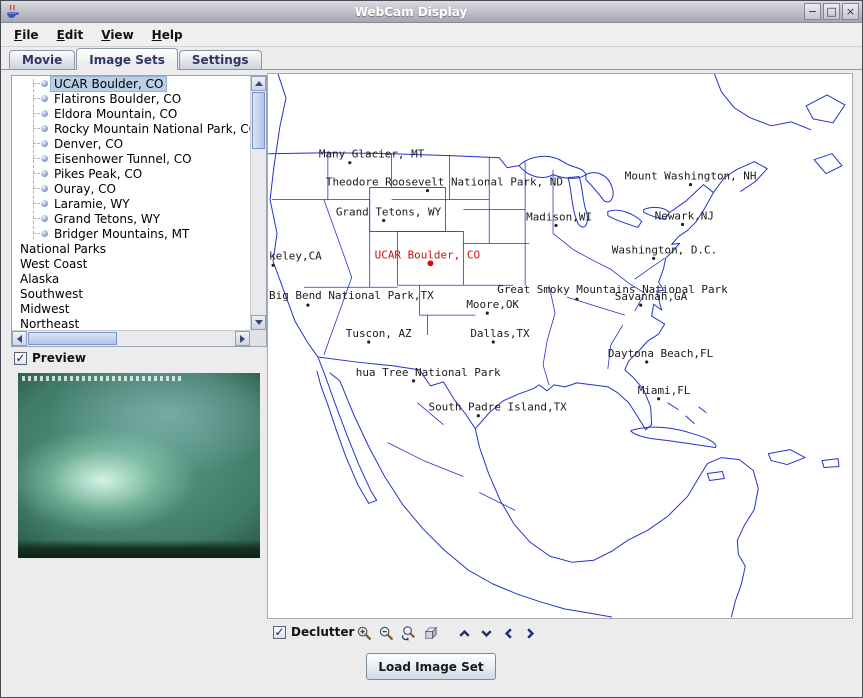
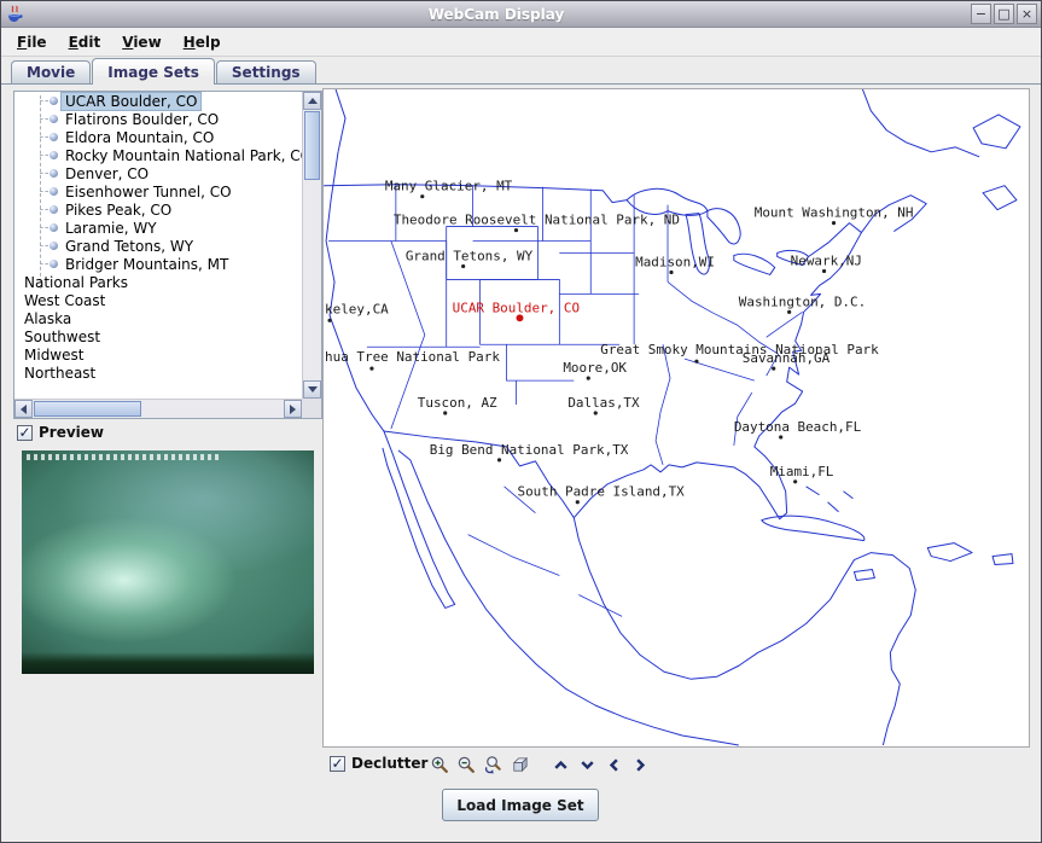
  WebCam Display
  −
  □
  ×
  File
  Edit
  View
  Help
  Movie
  Image Sets
  Settings
  UCAR Boulder, CO
  Flatirons Boulder, CO
  Eldora Mountain, CO
  Rocky Mountain National Park, C
  Denver, CO
  Eisenhower Tunnel, CO
  Pikes Peak, CO
- Ouray, CO
  Laramie, WY
  Grand Tetons, WY
  Bridger Mountains, MT
  National Parks
  West Coast
  Alaska
  Southwest
  Midwest
  Northeast
  ✓
  Preview
  Many Glacier, MT
  Theodore Roosevelt National Park, ND
  Mount Washington, NH
  Grand Tetons, WY
  Madison,WI
  Newark,NJ
  keley,CA
  UCAR Boulder, CO
  Washington, D.C.
- Big Bend National Park,TX
+ hua Tree National Park
  Great Smoky Mountains National Park
  Moore,OK
  Savannah,GA
  Tuscon, AZ
  Dallas,TX
  Daytona Beach,FL
- hua Tree National Park
+ Big Bend National Park,TX
  Miami,FL
  South Padre Island,TX
  ✓
  Declutter
  Load Image Set
